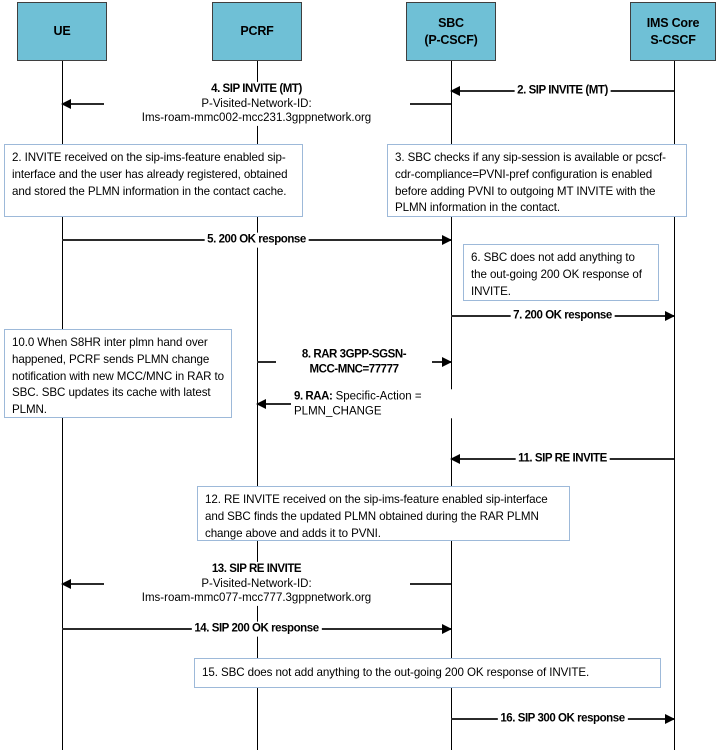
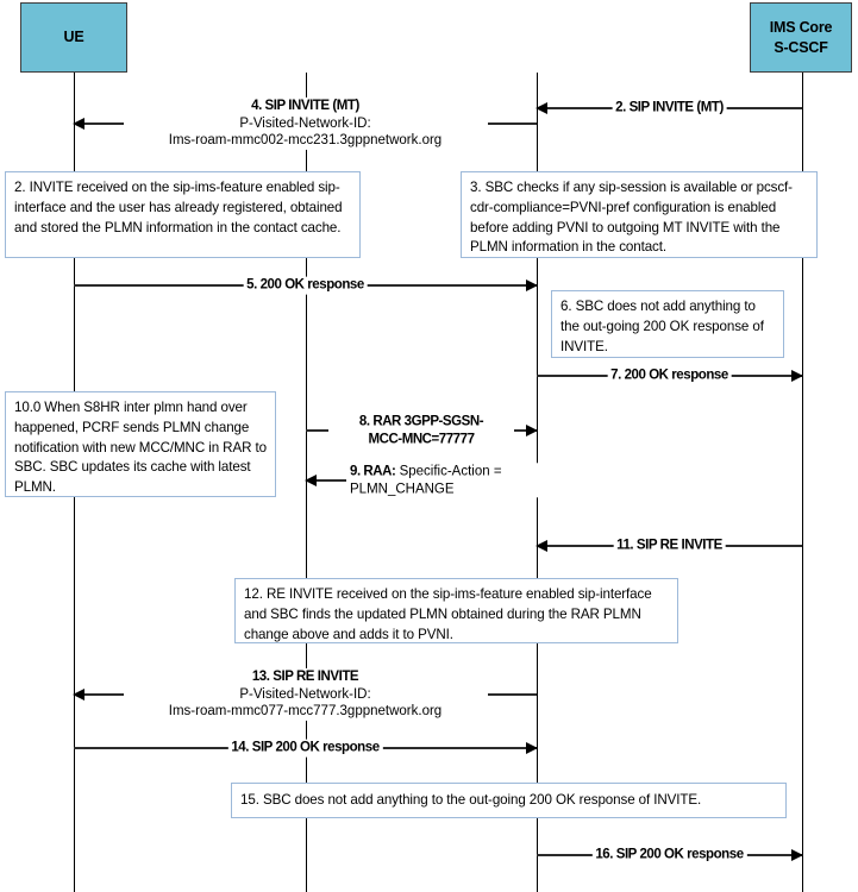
  UE
- PCRF
- SBC
- (P-CSCF)
  IMS Core
  S-CSCF
  2. SIP INVITE (MT)
  4. SIP INVITE (MT)
  P-Visited-Network-ID:
  Ims-roam-mmc002-mcc231.3gppnetwork.org
  2. INVITE received on the sip-ims-feature enabled sip-interface and the user has already registered, obtained and stored the PLMN information in the contact cache.
  3. SBC checks if any sip-session is available or pcscf-cdr-compliance=PVNI-pref configuration is enabled before adding PVNI to outgoing MT INVITE with the PLMN information in the contact.
  5. 200 OK response
  6. SBC does not add anything to the out-going 200 OK response of INVITE.
  7. 200 OK response
  10.0 When S8HR inter plmn hand over happened, PCRF sends PLMN change notification with new MCC/MNC in RAR to SBC. SBC updates its cache with latest PLMN.
  8. RAR 3GPP-SGSN-
  MCC-MNC=77777
  9. RAA: Specific-Action =
  PLMN_CHANGE
  11. SIP RE INVITE
  12. RE INVITE received on the sip-ims-feature enabled sip-interface and SBC finds the updated PLMN obtained during the RAR PLMN change above and adds it to PVNI.
  13. SIP RE INVITE
  P-Visited-Network-ID:
  Ims-roam-mmc077-mcc777.3gppnetwork.org
  14. SIP 200 OK response
  15. SBC does not add anything to the out-going 200 OK response of INVITE.
- 16. SIP 300 OK response
+ 16. SIP 200 OK response
